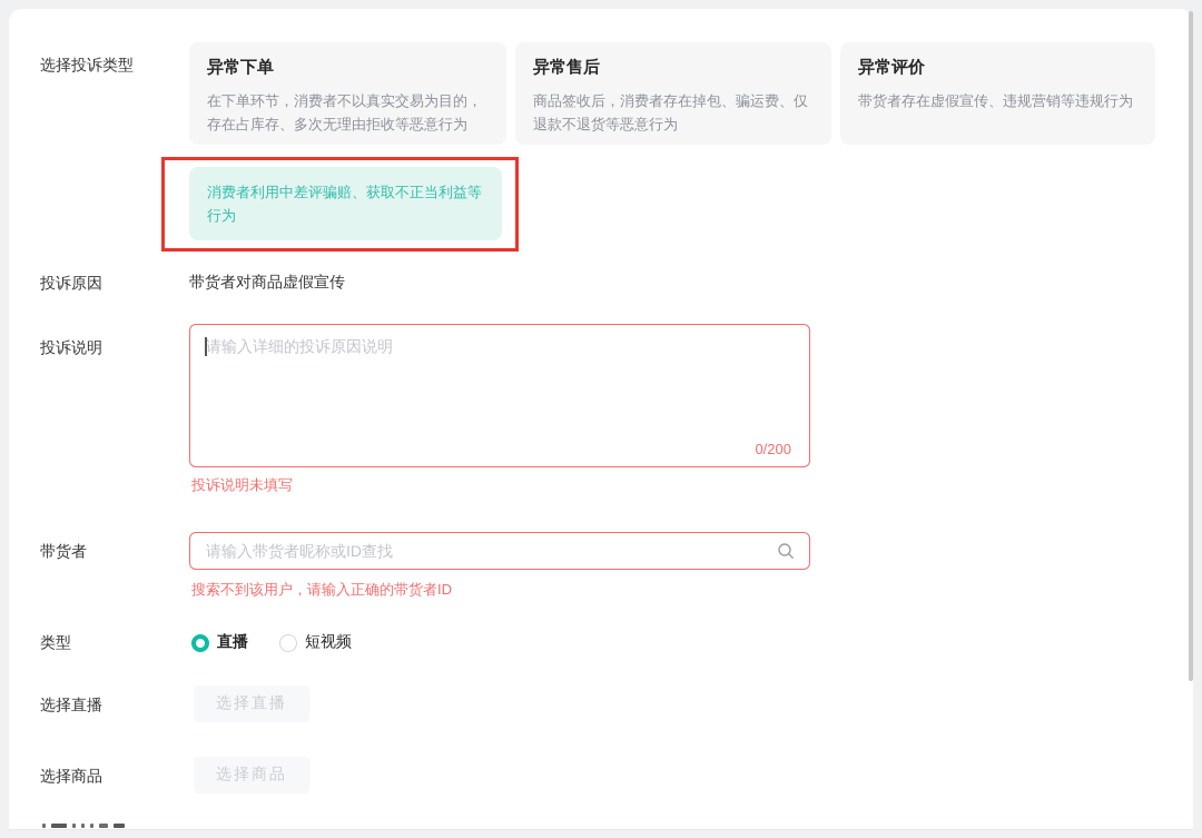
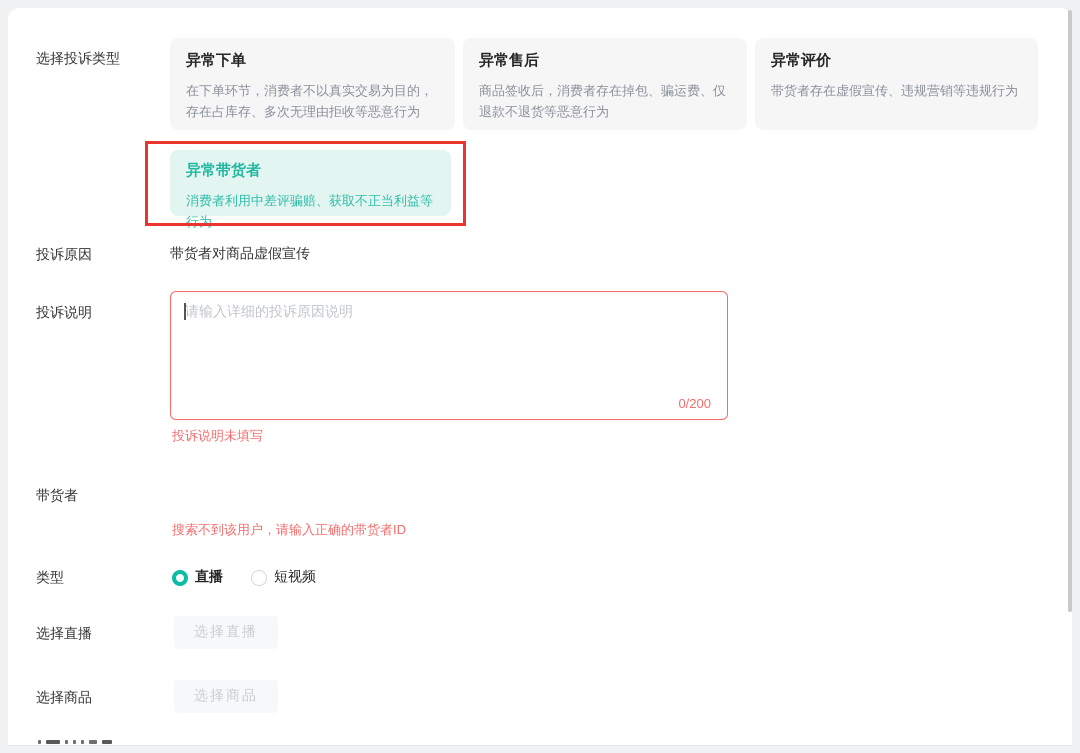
  选择投诉类型
  异常下单
  在下单环节，消费者不以真实交易为目的，存在占库存、多次无理由拒收等恶意行为
  异常售后
  商品签收后，消费者存在掉包、骗运费、仅退款不退货等恶意行为
  异常评价
  带货者存在虚假宣传、违规营销等违规行为
+ 异常带货者
  消费者利用中差评骗赔、获取不正当利益等行为
  投诉原因
  带货者对商品虚假宣传
  投诉说明
  请输入详细的投诉原因说明
  0/200
  投诉说明未填写
  带货者
- 请输入带货者昵称或ID查找
  搜索不到该用户，请输入正确的带货者ID
  类型
  直播
  短视频
  选择直播
  选择直播
  选择商品
  选择商品
